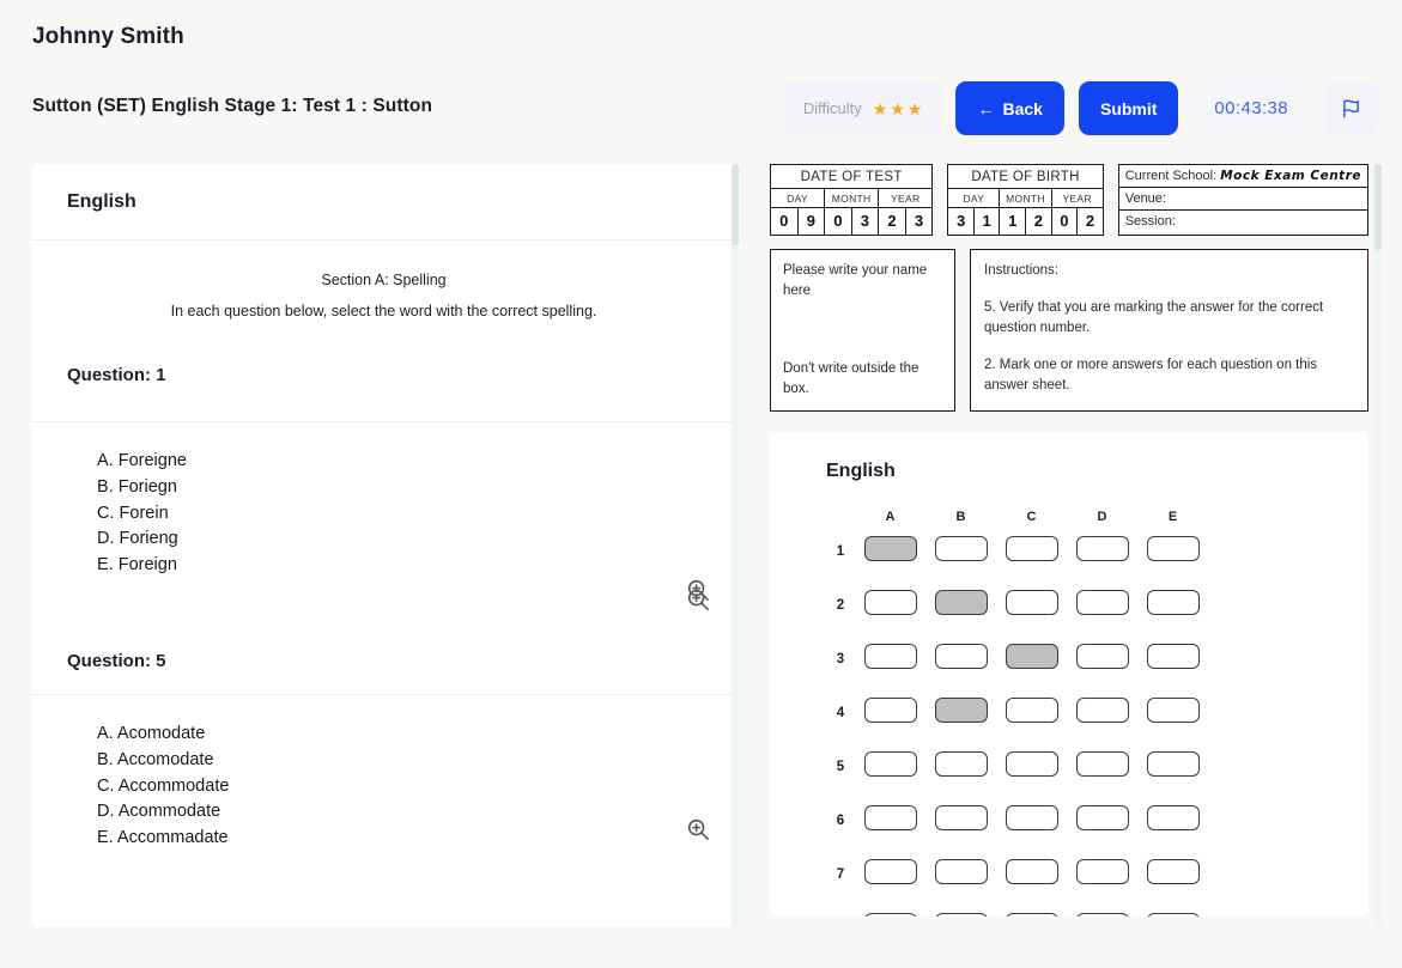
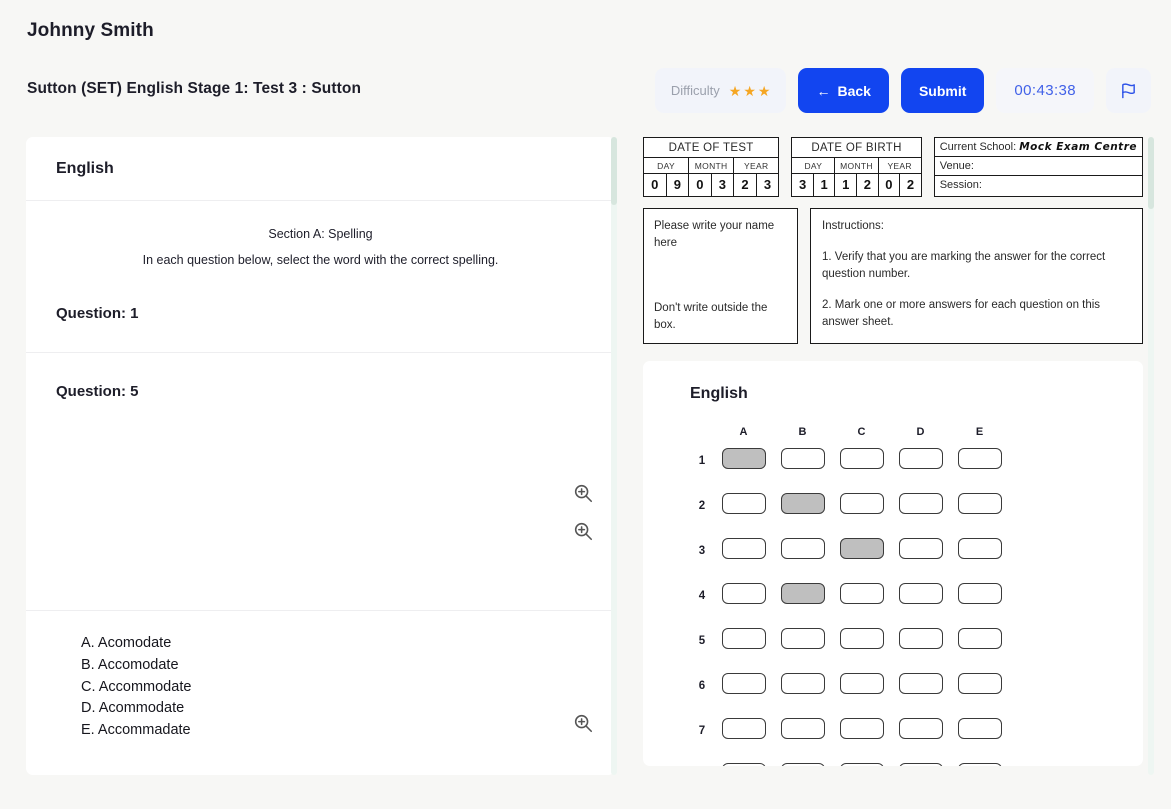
  Johnny Smith
- Sutton (SET) English Stage 1: Test 1 : Sutton
+ Sutton (SET) English Stage 1: Test 3 : Sutton
  Difficulty
  ★
  ★
  ★
  ←
  Back
  Submit
  00:43:38
  English
  Section A: Spelling
  In each question below, select the word with the correct spelling.
  Question: 1
- A. Foreigne
- B. Foriegn
- C. Forein
- D. Forieng
- E. Foreign
  Question: 5
  A. Acomodate
  B. Accomodate
  C. Accommodate
  D. Acommodate
  E. Accommadate
  DATE OF TEST
  DAY
  MONTH
  YEAR
  0
  9
  0
  3
  2
  3
  DATE OF BIRTH
  DAY
  MONTH
  YEAR
  3
  1
  1
  2
  0
  2
  Current School: Mock Exam Centre
  Venue:
  Session:
  Please write your name here
  Don't write outside the box.
  Instructions:
- 5. Verify that you are marking the answer for the correct question number.
+ 1. Verify that you are marking the answer for the correct question number.
  2. Mark one or more answers for each question on this answer sheet.
  English
  	A	B	C	D	E
  1
  2
  3
  4
  5
  6
  7
